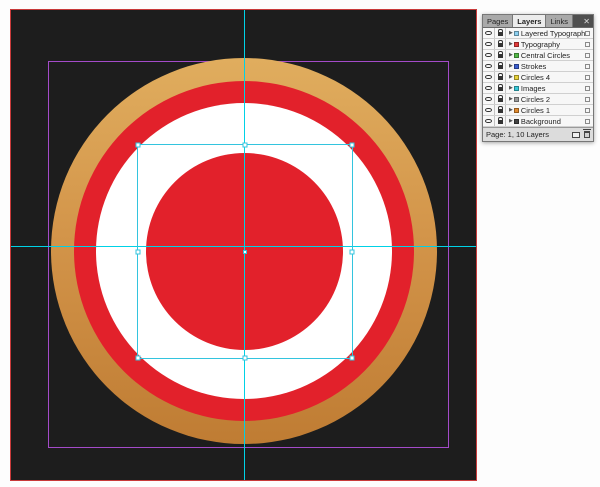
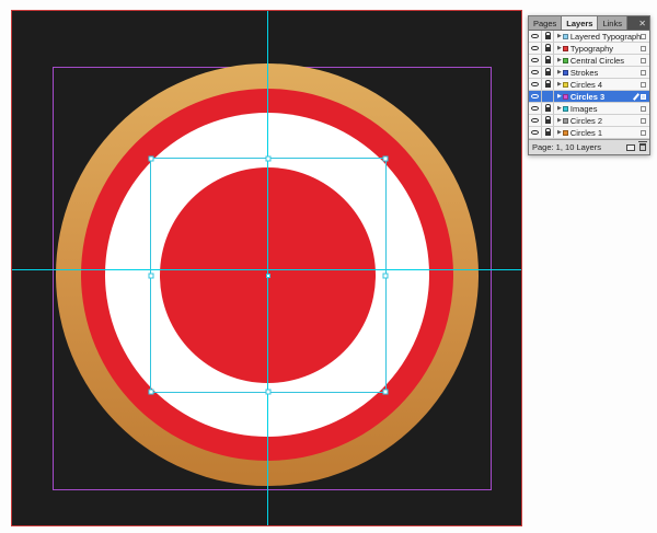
  Pages
  Layers
  Links
  ✕
  Layered Typograph
  Typography
  Central Circles
  Strokes
  Circles 4
+ Circles 3
  Images
  Circles 2
  Circles 1
- Background
  Page: 1, 10 Layers
